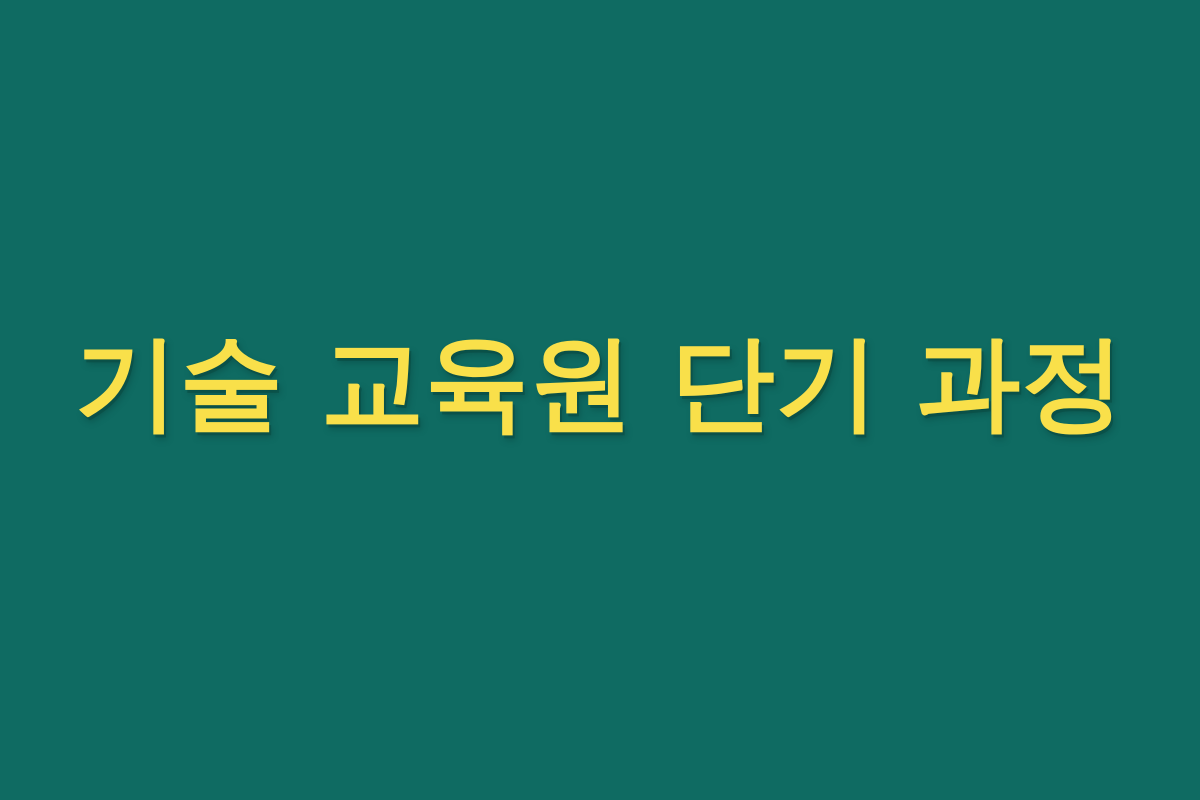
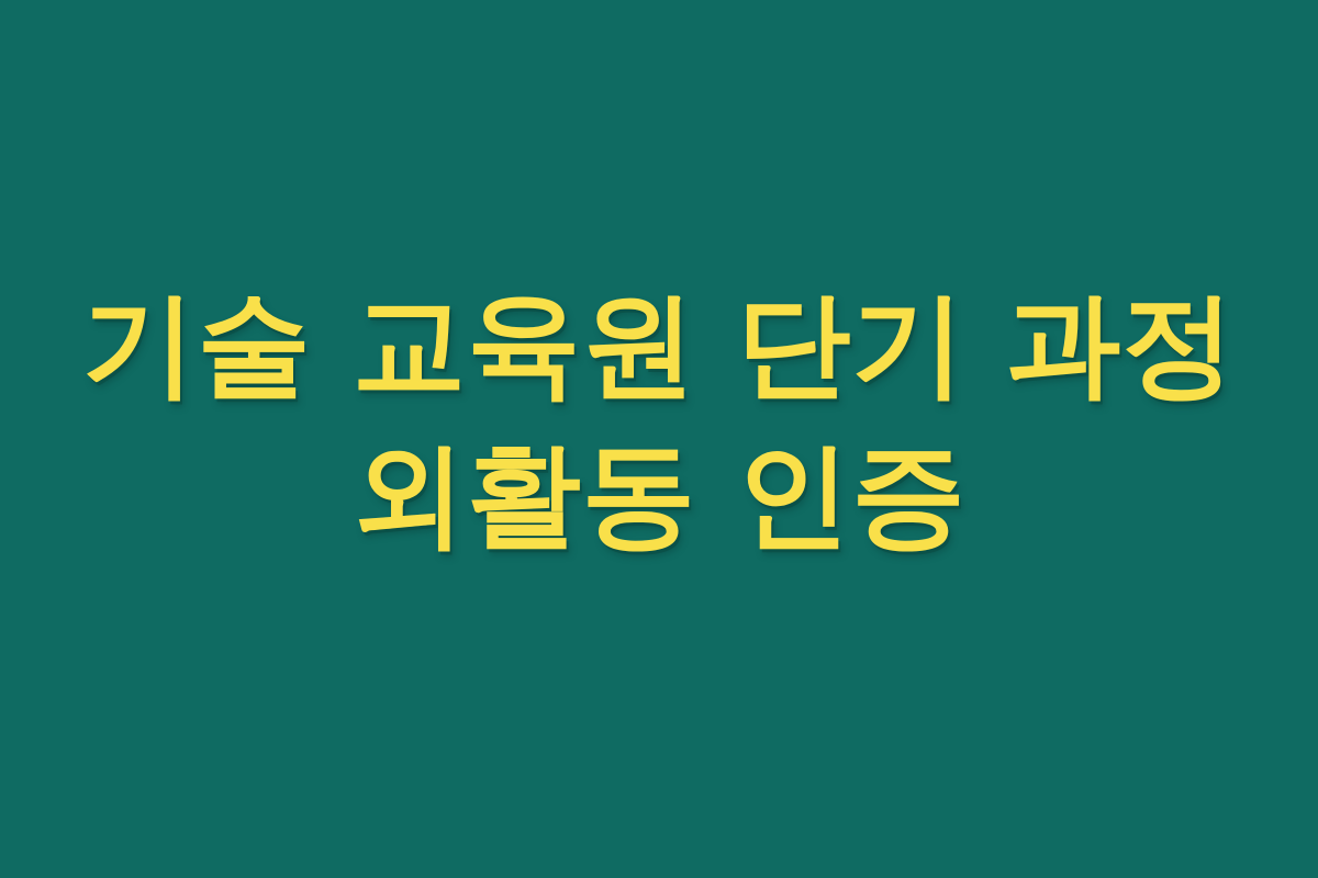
  기술 교육원 단기 과정
+ 외활동 인증
